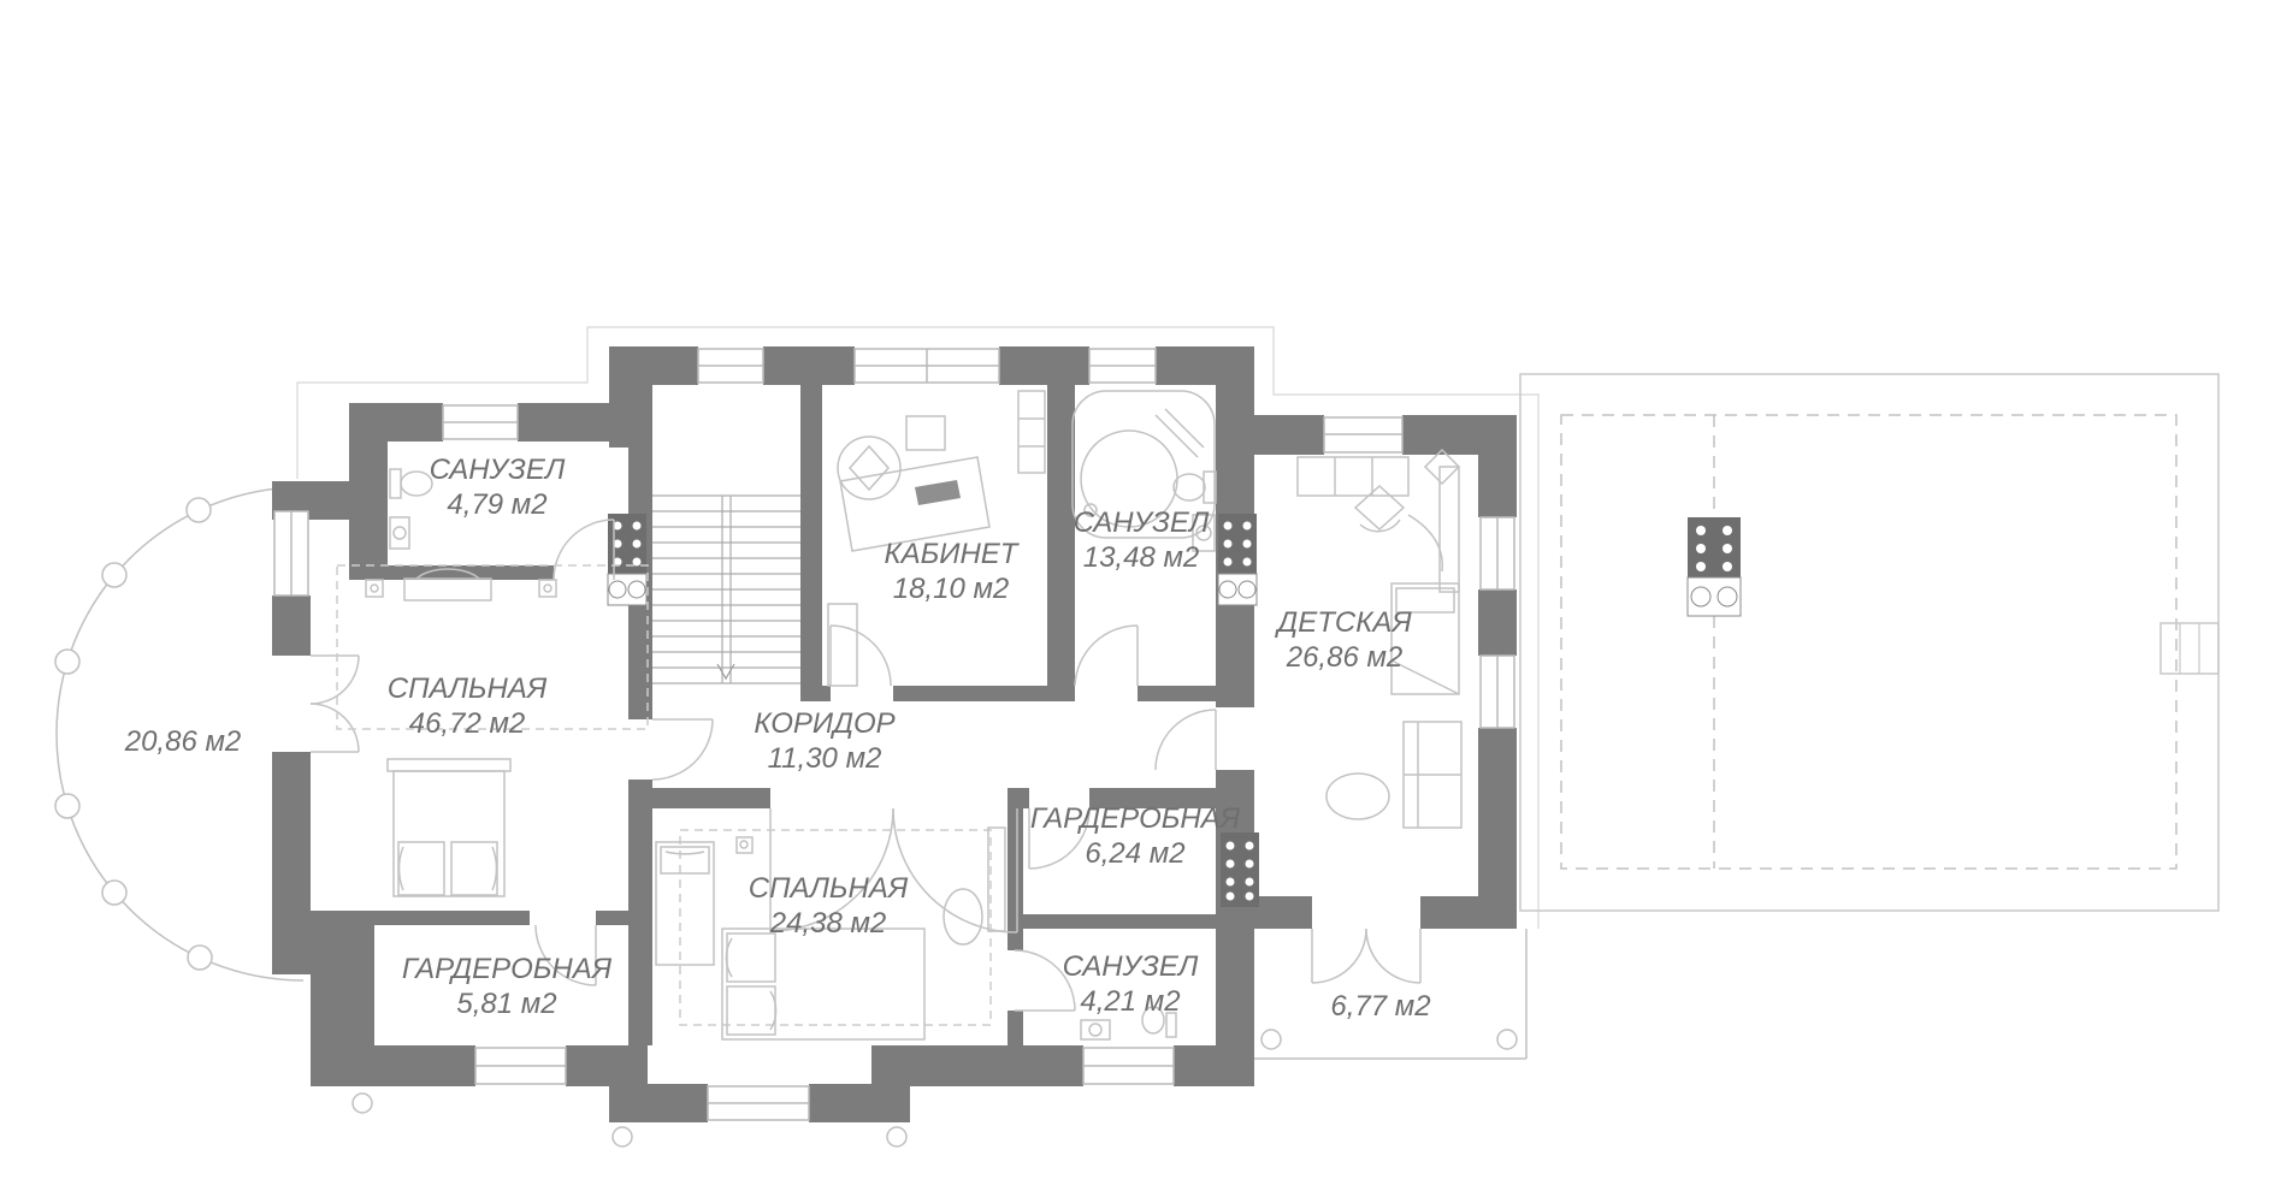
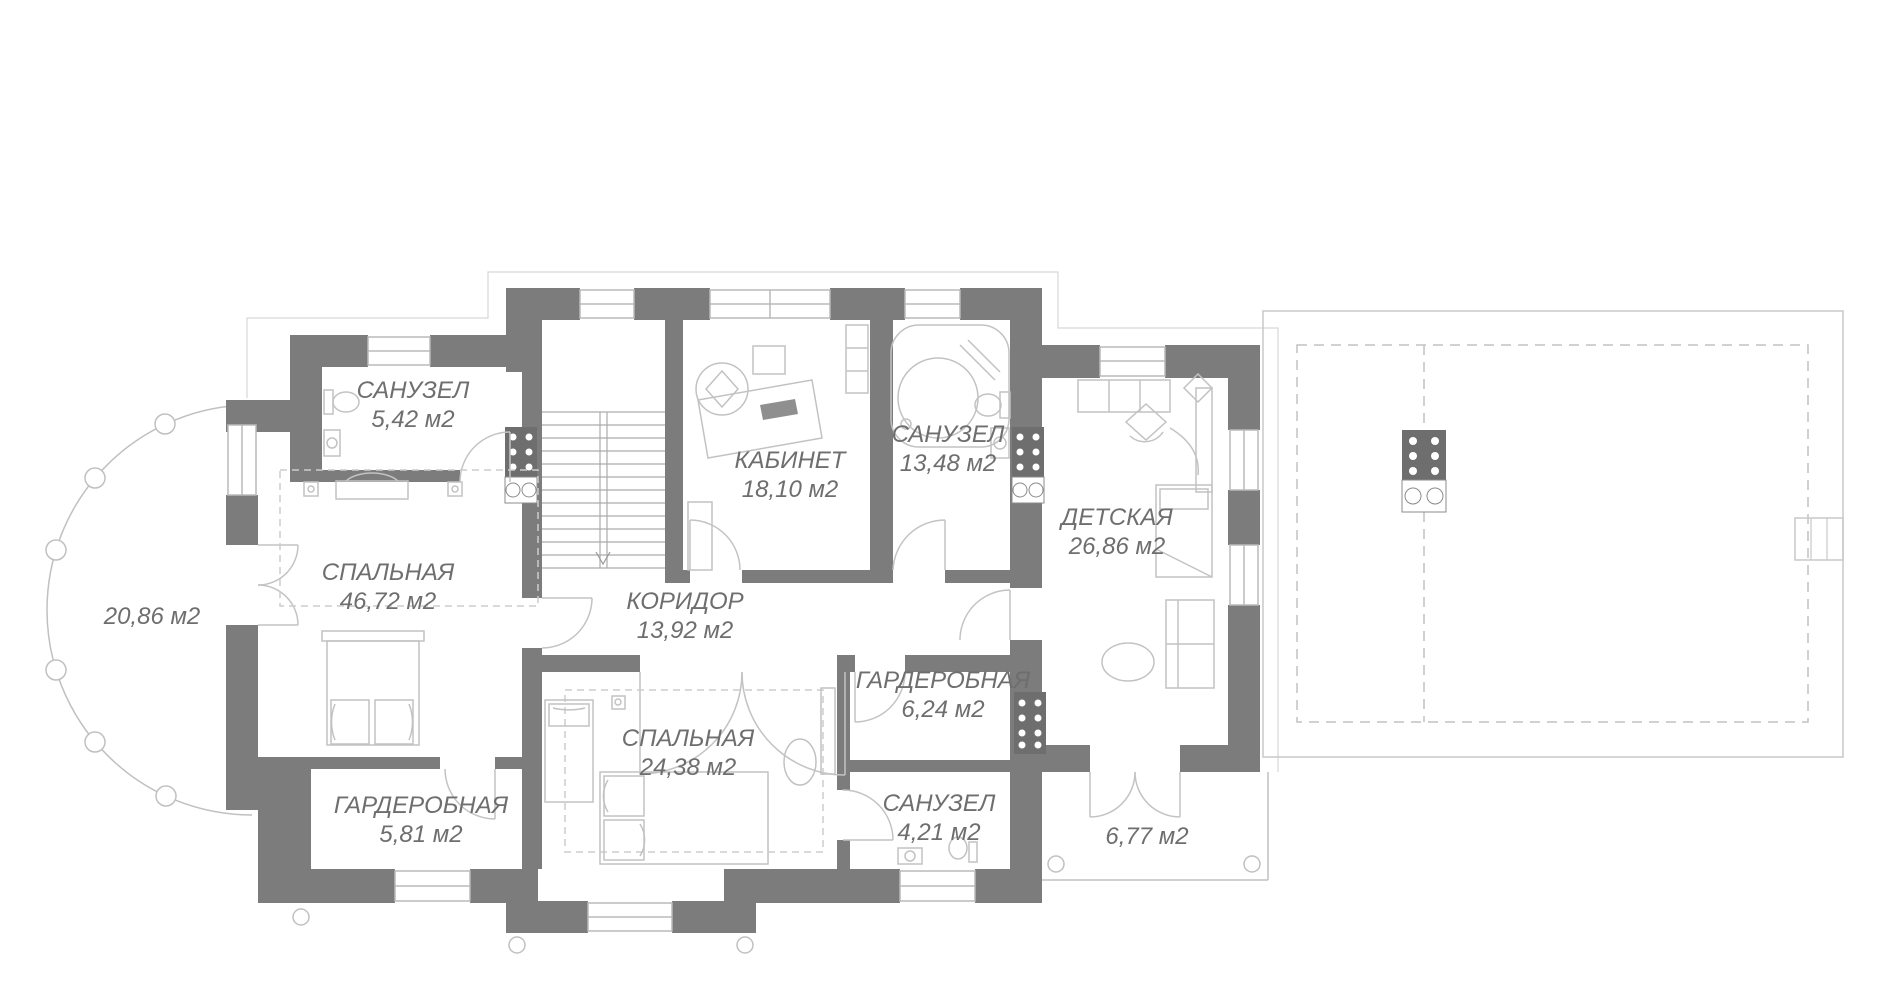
  САНУЗЕЛ
- 4,79 м2
+ 5,42 м2
  КАБИНЕТ
  18,10 м2
  САНУЗЕЛ
  13,48 м2
  ДЕТСКАЯ
  26,86 м2
  СПАЛЬНАЯ
  46,72 м2
  КОРИДОР
- 11,30 м2
+ 13,92 м2
  ГАРДЕРОБНАЯ
  6,24 м2
  СПАЛЬНАЯ
  24,38 м2
  ГАРДЕРОБНАЯ
  5,81 м2
  САНУЗЕЛ
  4,21 м2
  20,86 м2
  6,77 м2
